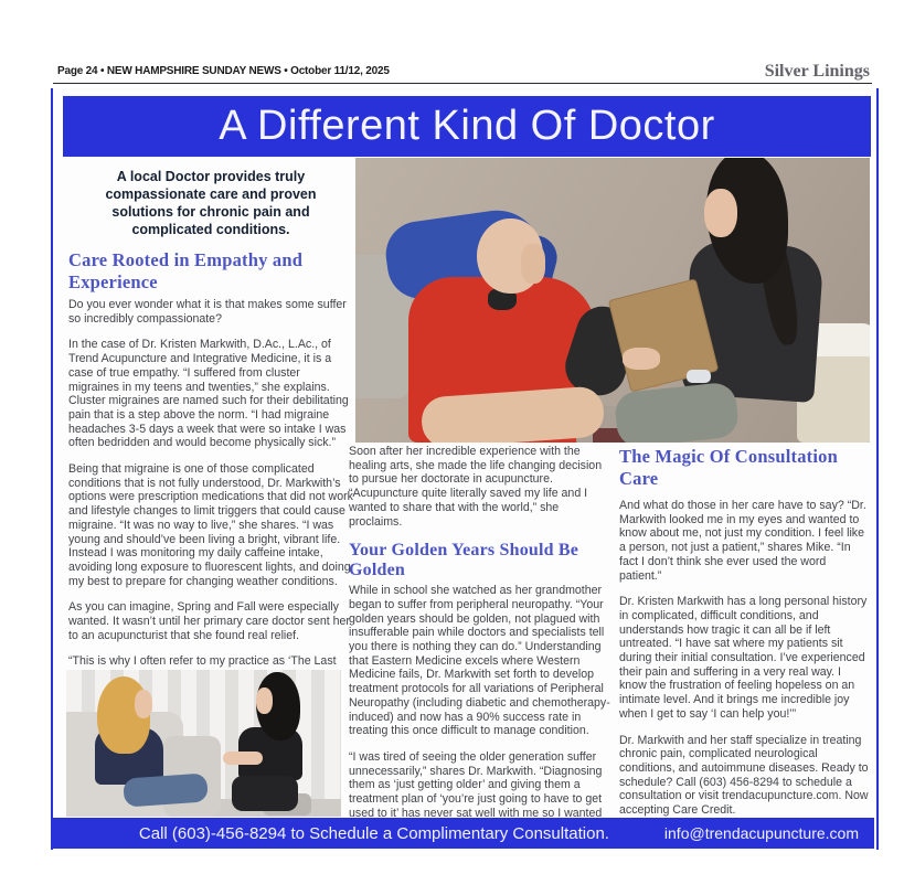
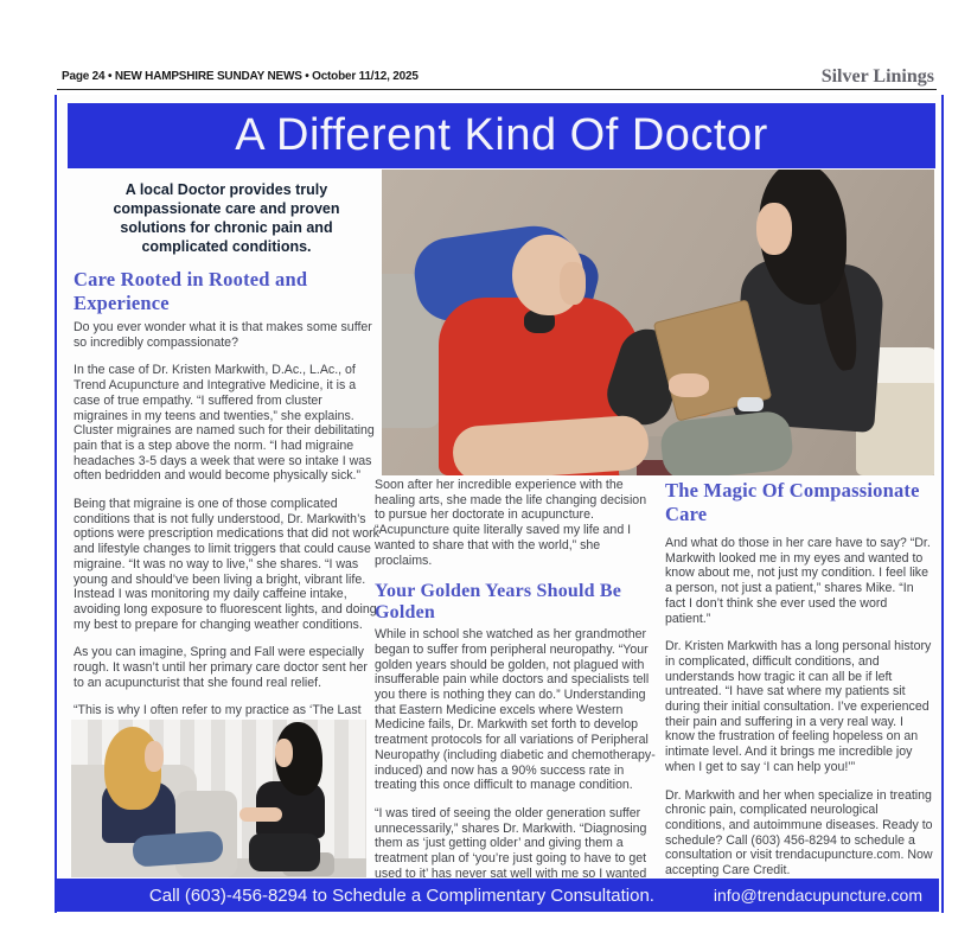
  Page 24 • NEW HAMPSHIRE SUNDAY NEWS • October 11/12, 2025
  Silver Linings
  A Different Kind Of Doctor
  A local Doctor provides truly compassionate care and proven solutions for chronic pain and complicated conditions.
- Care Rooted in Empathy and Experience
+ Care Rooted in Rooted and Experience
  Do you ever wonder what it is that makes some suffer so incredibly compassionate?
  In the case of Dr. Kristen Markwith, D.Ac., L.Ac., of Trend Acupuncture and Integrative Medicine, it is a case of true empathy. “I suffered from cluster migraines in my teens and twenties,” she explains. Cluster migraines are named such for their debilitating pain that is a step above the norm. “I had migraine headaches 3-5 days a week that were so intake I was often bedridden and would become physically sick.”
  Being that migraine is one of those complicated conditions that is not fully understood, Dr. Markwith’s options were prescription medications that did not work and lifestyle changes to limit triggers that could cause migraine. “It was no way to live,” she shares. “I was young and should’ve been living a bright, vibrant life. Instead I was monitoring my daily caffeine intake, avoiding long exposure to fluorescent lights, and doing my best to prepare for changing weather conditions.
- As you can imagine, Spring and Fall were especially wanted. It wasn’t until her primary care doctor sent her to an acupuncturist that she found real relief.
+ As you can imagine, Spring and Fall were especially rough. It wasn’t until her primary care doctor sent her to an acupuncturist that she found real relief.
  Soon after her incredible experience with the healing arts, she made the life changing decision to pursue her doctorate in acupuncture. “Acupuncture quite literally saved my life and I wanted to share that with the world,” she proclaims.
  Your Golden Years Should Be Golden
  While in school she watched as her grandmother began to suffer from peripheral neuropathy. “Your golden years should be golden, not plagued with insufferable pain while doctors and specialists tell you there is nothing they can do.” Understanding that Eastern Medicine excels where Western Medicine fails, Dr. Markwith set forth to develop treatment protocols for all variations of Peripheral Neuropathy (including diabetic and chemotherapy-induced) and now has a 90% success rate in treating this once difficult to manage condition.
  “I was tired of seeing the older generation suffer unnecessarily,” shares Dr. Markwith. “Diagnosing them as ‘just getting older’ and giving them a treatment plan of ‘you’re just going to have to get used to it’ has never sat well with me so I wanted
- The Magic Of Consultation Care
+ The Magic Of Compassionate Care
  And what do those in her care have to say? “Dr. Markwith looked me in my eyes and wanted to know about me, not just my condition. I feel like a person, not just a patient,” shares Mike. “In fact I don’t think she ever used the word patient.”
  Dr. Kristen Markwith has a long personal history in complicated, difficult conditions, and understands how tragic it can all be if left untreated. “I have sat where my patients sit during their initial consultation. I’ve experienced their pain and suffering in a very real way. I know the frustration of feeling hopeless on an intimate level. And it brings me incredible joy when I get to say ‘I can help you!’”
- Dr. Markwith and her staff specialize in treating chronic pain, complicated neurological conditions, and autoimmune diseases. Ready to schedule? Call (603) 456-8294 to schedule a consultation or visit trendacupuncture.com. Now accepting Care Credit.
+ Dr. Markwith and her when specialize in treating chronic pain, complicated neurological conditions, and autoimmune diseases. Ready to schedule? Call (603) 456-8294 to schedule a consultation or visit trendacupuncture.com. Now accepting Care Credit.
  Call (603)-456-8294 to Schedule a Complimentary Consultation.
  info@trendacupuncture.com
